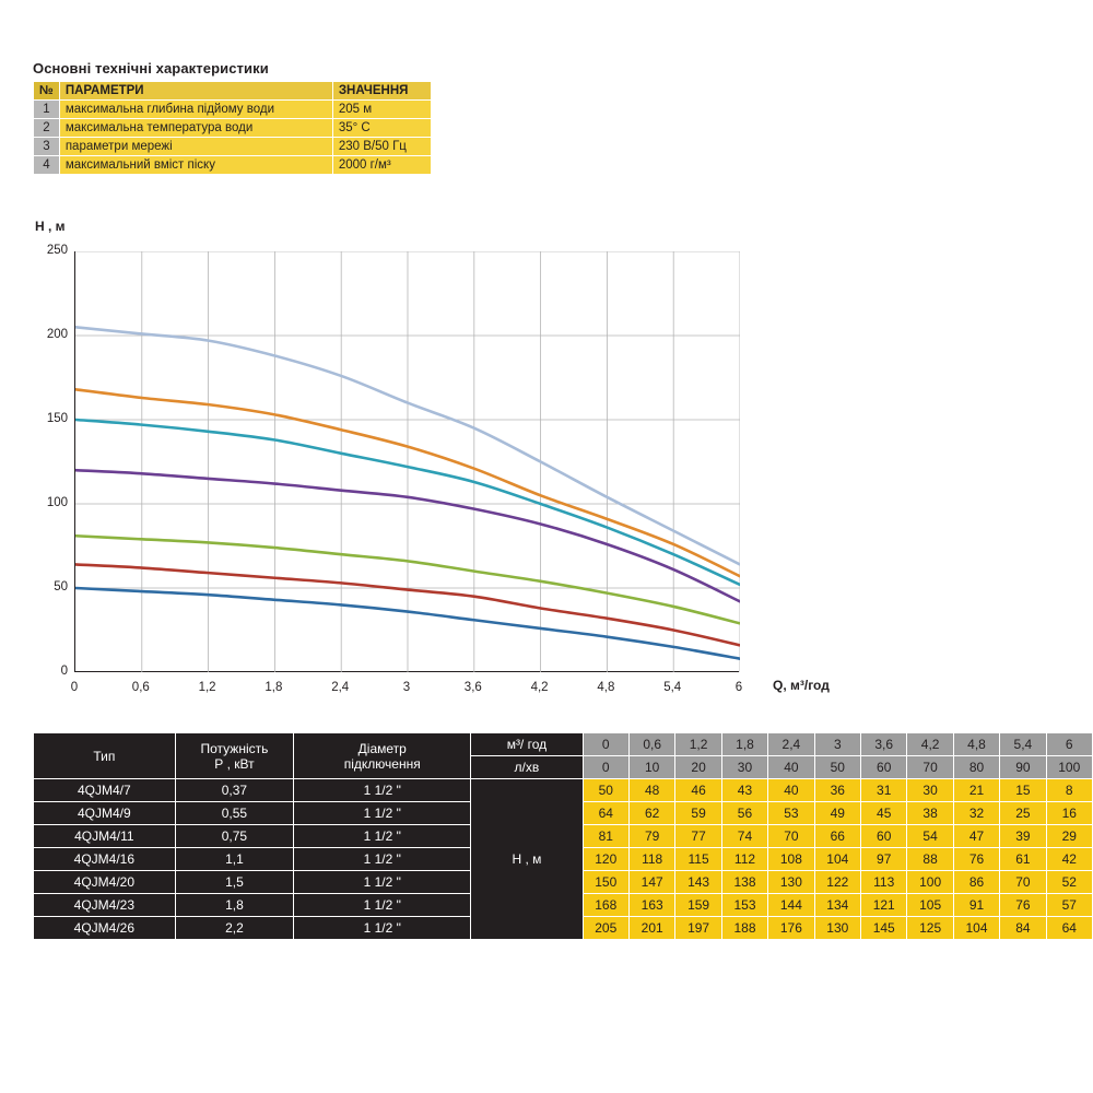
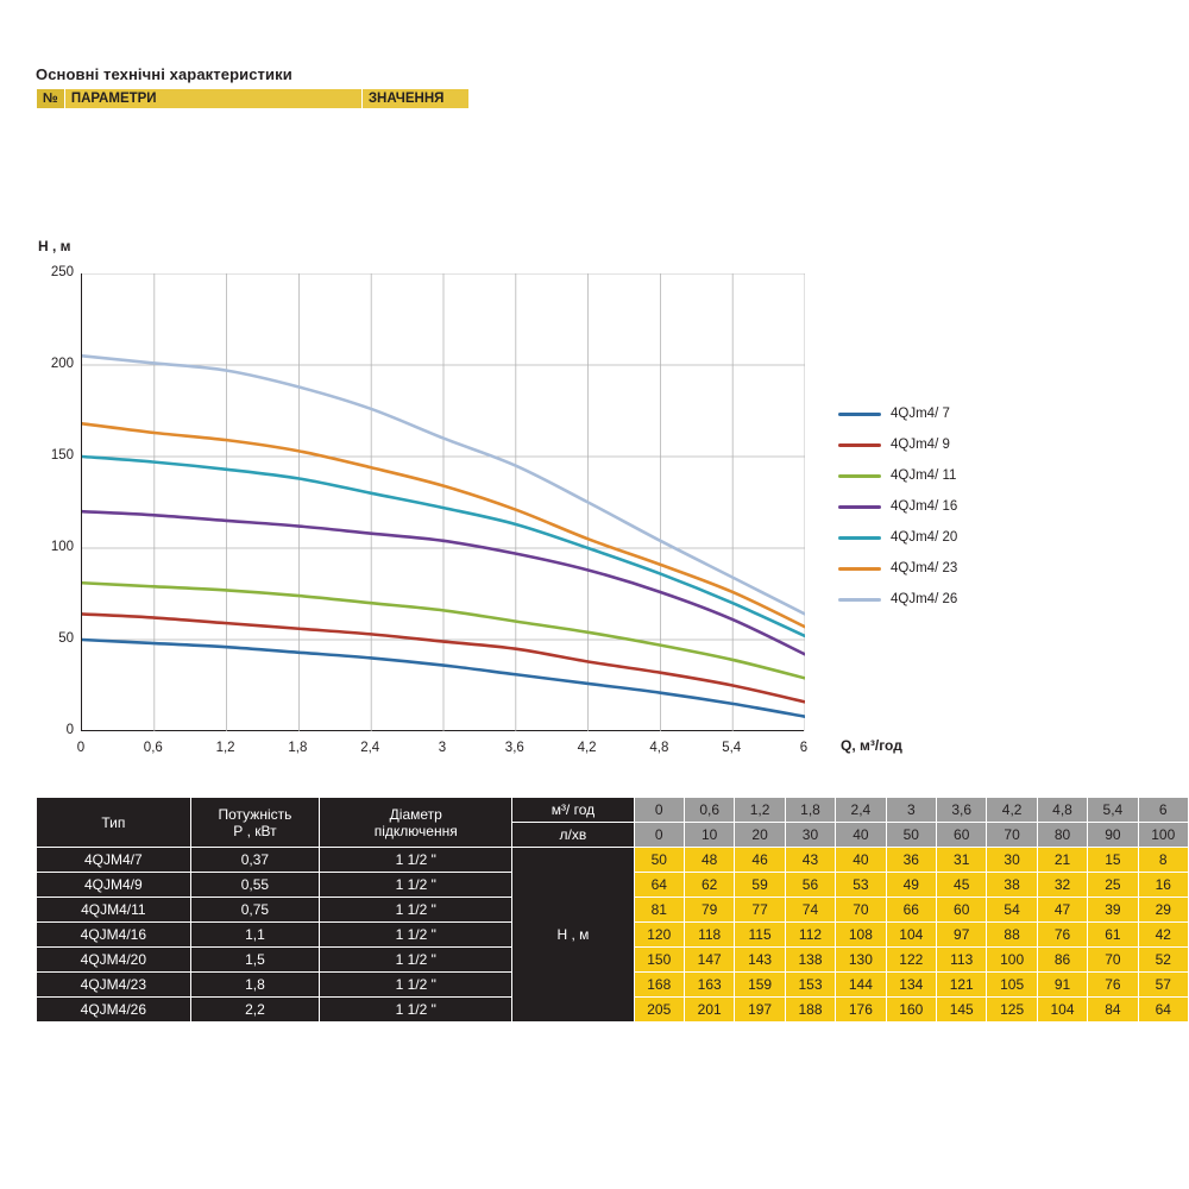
  Основні технічні характеристики
  №	ПАРАМЕТРИ	ЗНАЧЕННЯ
- 1	максимальна глибина підйому води	205 м
- 2	максимальна температура води	35° С
- 3	параметри мережі	230 В/50 Гц
- 4	максимальний вміст піску	2000 г/м³
  H , м
  Q, м³/год
  0
  50
  100
  150
  200
  250
  0
  0,6
  1,2
  1,8
  2,4
  3
  3,6
  4,2
  4,8
  5,4
  6
+ 4QJm4/ 7
+ 4QJm4/ 9
+ 4QJm4/ 11
+ 4QJm4/ 16
+ 4QJm4/ 20
+ 4QJm4/ 23
+ 4QJm4/ 26
  Тип	ПотужністьР , кВт	Діаметрпідключення	м³/ год	0	0,6	1,2	1,8	2,4	3	3,6	4,2	4,8	5,4	6
  л/хв	0	10	20	30	40	50	60	70	80	90	100
  4QJM4/7	0,37	1 1/2 "	Н , м	50	48	46	43	40	36	31	30	21	15	8
  4QJM4/9	0,55	1 1/2 "	64	62	59	56	53	49	45	38	32	25	16
  4QJM4/11	0,75	1 1/2 "	81	79	77	74	70	66	60	54	47	39	29
  4QJM4/16	1,1	1 1/2 "	120	118	115	112	108	104	97	88	76	61	42
  4QJM4/20	1,5	1 1/2 "	150	147	143	138	130	122	113	100	86	70	52
  4QJM4/23	1,8	1 1/2 "	168	163	159	153	144	134	121	105	91	76	57
- 4QJM4/26	2,2	1 1/2 "	205	201	197	188	176	130	145	125	104	84	64
+ 4QJM4/26	2,2	1 1/2 "	205	201	197	188	176	160	145	125	104	84	64
